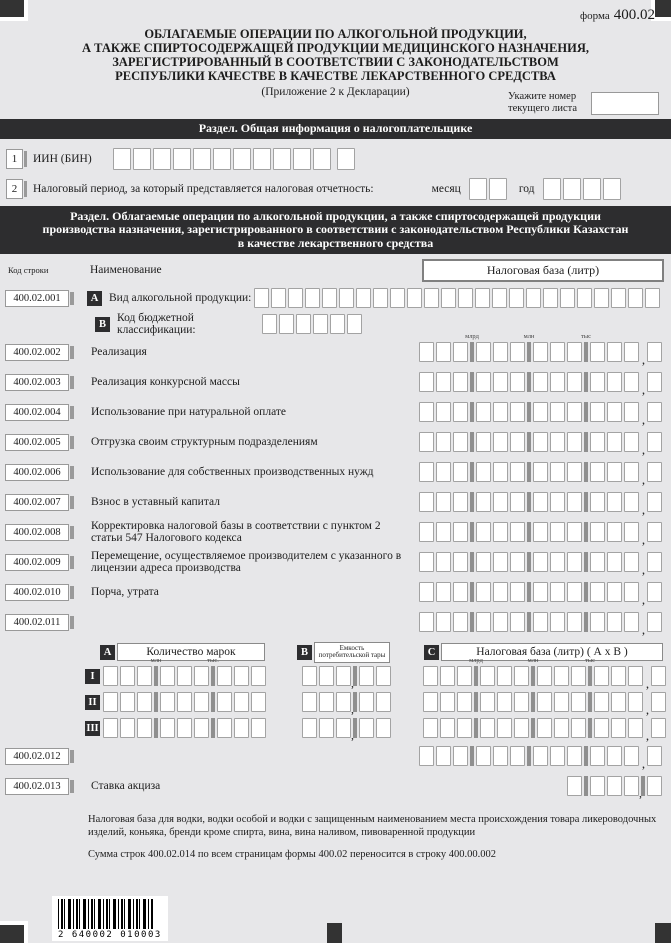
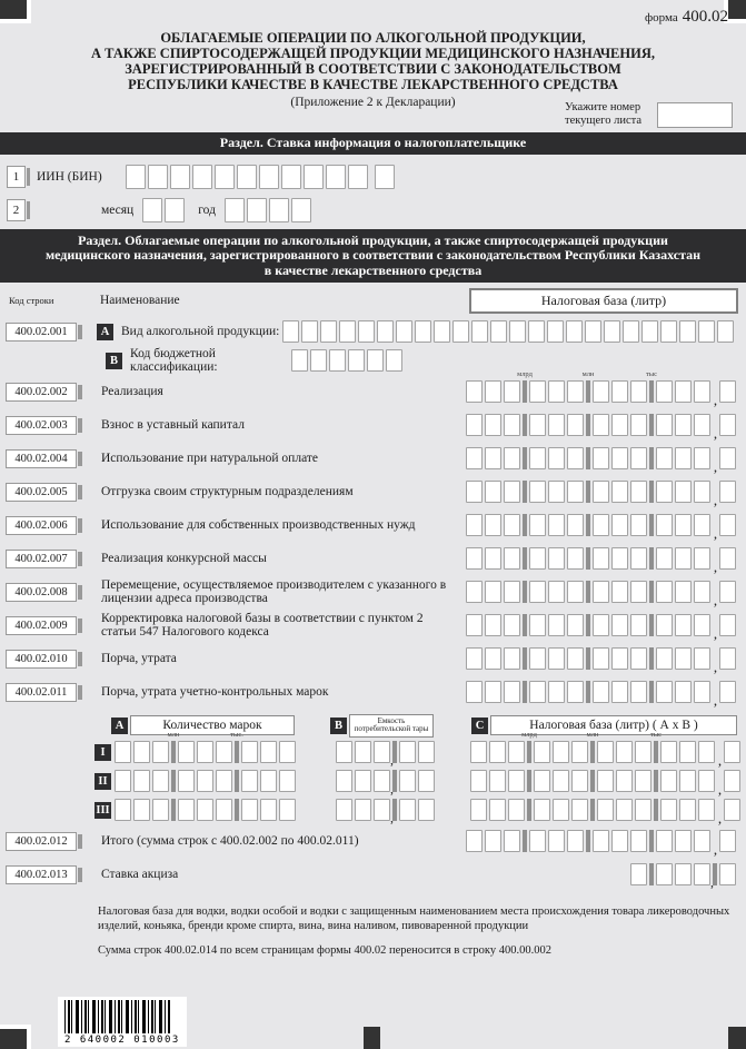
  форма 400.02
  ОБЛАГАЕМЫЕ ОПЕРАЦИИ ПО АЛКОГОЛЬНОЙ ПРОДУКЦИИ,
  А ТАКЖЕ СПИРТОСОДЕРЖАЩЕЙ ПРОДУКЦИИ МЕДИЦИНСКОГО НАЗНАЧЕНИЯ,
  ЗАРЕГИСТРИРОВАННЫЙ В СООТВЕТСТВИИ С ЗАКОНОДАТЕЛЬСТВОМ
  РЕСПУБЛИКИ КАЧЕСТВЕ В КАЧЕСТВЕ ЛЕКАРСТВЕННОГО СРЕДСТВА
  (Приложение 2 к Декларации)
  Укажите номер
  текущего листа
- Раздел. Общая информация о налогоплательщике
+ Раздел. Ставка информация о налогоплательщике
  1
  ИИН (БИН)
  2
- Налоговый период, за который представляется налоговая отчетность:
  месяц
  год
  Раздел. Облагаемые операции по алкогольной продукции, а также спиртосодержащей продукции
- производства назначения, зарегистрированного в соответствии с законодательством Республики Казахстан
+ медицинского назначения, зарегистрированного в соответствии с законодательством Республики Казахстан
  в качестве лекарственного средства
  Код строки
  Наименование
  Налоговая база (литр)
  400.02.001
  A
  Вид алкогольной продукции:
  B
  Код бюджетной классификации:
  400.02.002
  Реализация
  ,
  400.02.003
- Реализация конкурсной массы
+ Взнос в уставный капитал
  ,
  400.02.004
  Использование при натуральной оплате
  ,
  400.02.005
  Отгрузка своим структурным подразделениям
  ,
  400.02.006
  Использование для собственных производственных нужд
  ,
  400.02.007
- Взнос в уставный капитал
+ Реализация конкурсной массы
  ,
  400.02.008
- Корректировка налоговой базы в соответствии с пунктом 2 статьи 547 Налогового кодекса
+ Перемещение, осуществляемое производителем с указанного в лицензии адреса производства
  ,
  400.02.009
- Перемещение, осуществляемое производителем с указанного в лицензии адреса производства
+ Корректировка налоговой базы в соответствии с пунктом 2 статьи 547 Налогового кодекса
  ,
  400.02.010
  Порча, утрата
  ,
  400.02.011
+ Порча, утрата учетно-контрольных марок
  ,
  A
  Количество марок
  B
  Емкость
  потребительской тары
  C
  Налоговая база (литр) ( А х В )
  I
  ,
  ,
  II
  ,
  ,
  III
  ,
  ,
  400.02.012
+ Итого (сумма строк с 400.02.002 по 400.02.011)
  ,
  400.02.013
  Ставка акциза
  ,
  Налоговая база для водки, водки особой и водки с защищенным наименованием места происхождения товара ликероводочных изделий, коньяка, бренди кроме спирта, вина, вина наливом, пивоваренной продукции
  Сумма строк 400.02.014 по всем страницам формы 400.02 переносится в строку 400.00.002
  2 640002 010003
